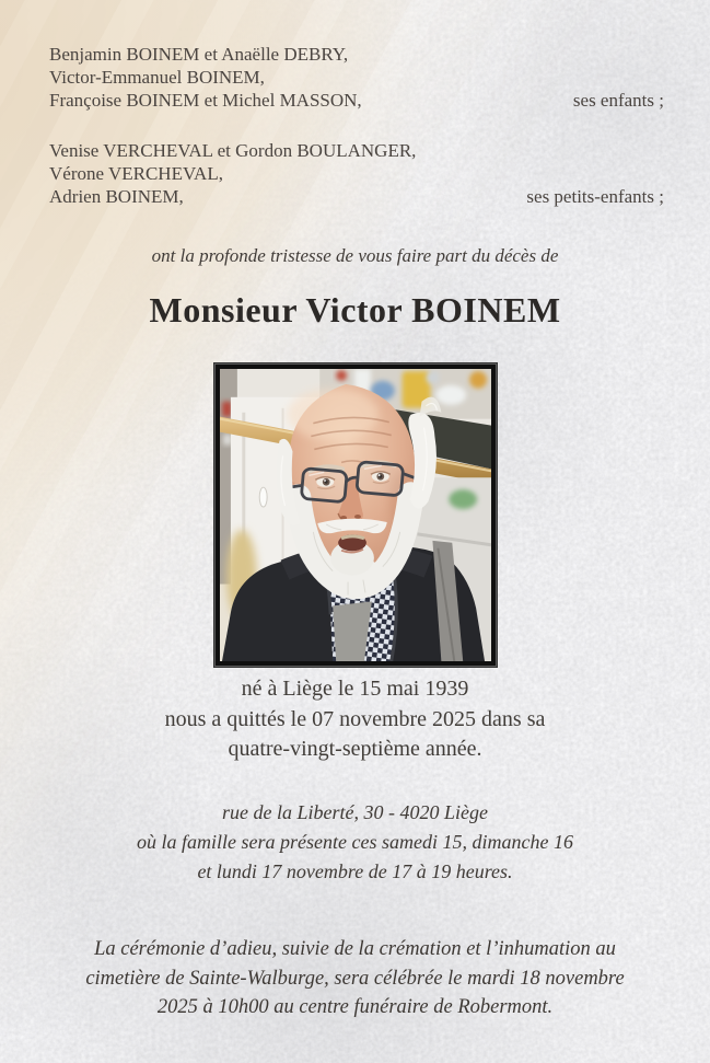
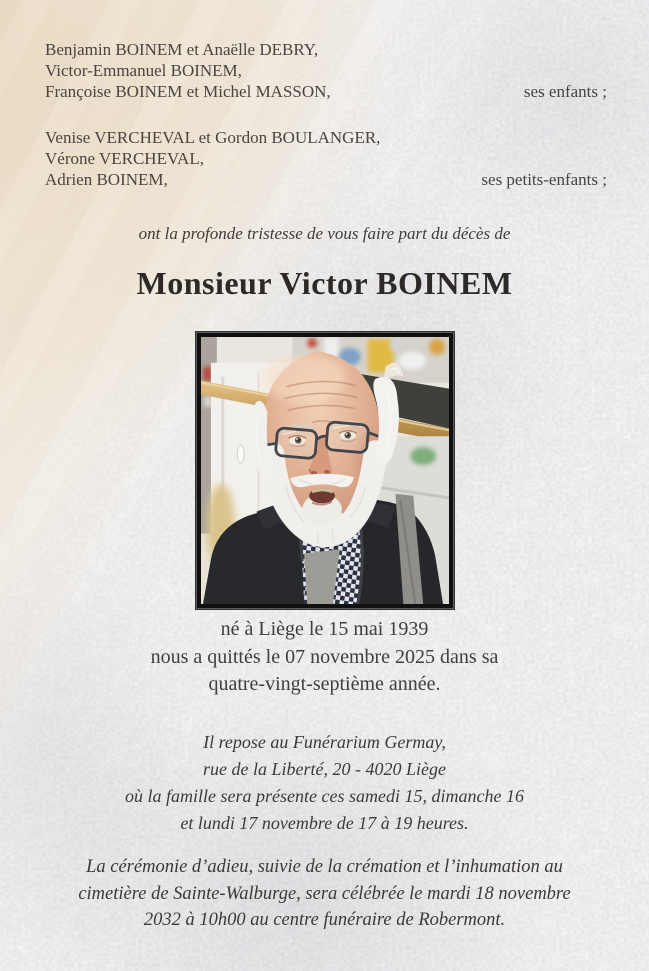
  Benjamin BOINEM et Anaëlle DEBRY,
  Victor-Emmanuel BOINEM,
  Françoise BOINEM et Michel MASSON,
  ses enfants ;
  Venise VERCHEVAL et Gordon BOULANGER,
  Vérone VERCHEVAL,
  Adrien BOINEM,
  ses petits-enfants ;
  ont la profonde tristesse de vous faire part du décès de
  Monsieur Victor BOINEM
  né à Liège le 15 mai 1939
  nous a quittés le 07 novembre 2025 dans sa
  quatre-vingt-septième année.
+ Il repose au Funérarium Germay,
- rue de la Liberté, 30 - 4020 Liège
+ rue de la Liberté, 20 - 4020 Liège
  où la famille sera présente ces samedi 15, dimanche 16
  et lundi 17 novembre de 17 à 19 heures.
  La cérémonie d’adieu, suivie de la crémation et l’inhumation au
  cimetière de Sainte-Walburge, sera célébrée le mardi 18 novembre
- 2025 à 10h00 au centre funéraire de Robermont.
+ 2032 à 10h00 au centre funéraire de Robermont.
